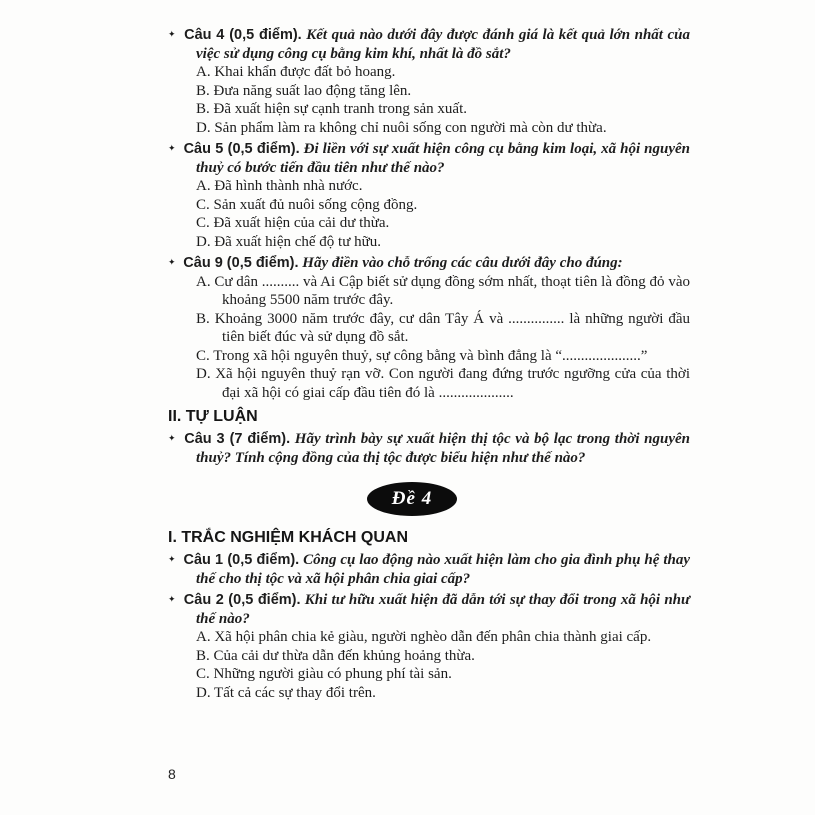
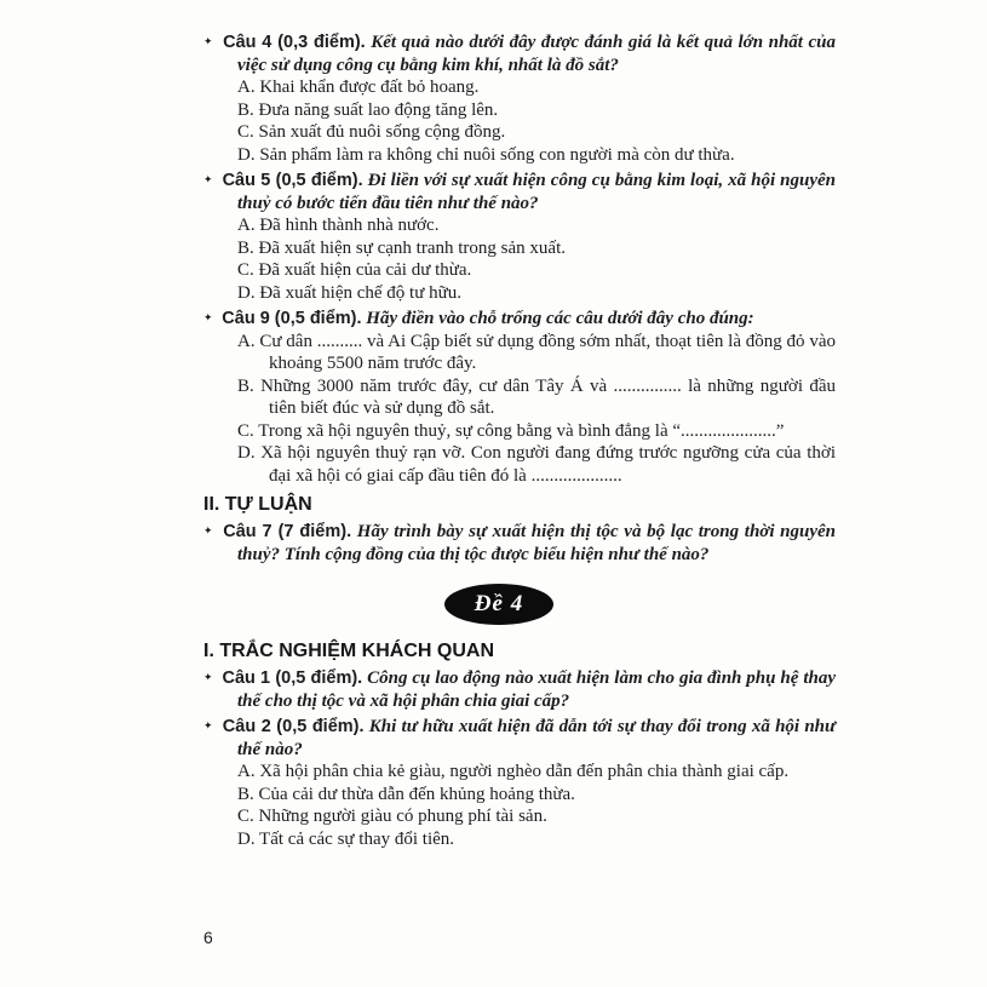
- ✦ Câu 4 (0,5 điểm). Kết quả nào dưới đây được đánh giá là kết quả lớn nhất của việc sử dụng công cụ bằng kim khí, nhất là đồ sắt?
+ ✦ Câu 4 (0,3 điểm). Kết quả nào dưới đây được đánh giá là kết quả lớn nhất của việc sử dụng công cụ bằng kim khí, nhất là đồ sắt?
  A. Khai khẩn được đất bỏ hoang.
  B. Đưa năng suất lao động tăng lên.
- B. Đã xuất hiện sự cạnh tranh trong sản xuất.
+ C. Sản xuất đủ nuôi sống cộng đồng.
  D. Sản phẩm làm ra không chỉ nuôi sống con người mà còn dư thừa.
  ✦ Câu 5 (0,5 điểm). Đi liền với sự xuất hiện công cụ bằng kim loại, xã hội nguyên thuỷ có bước tiến đầu tiên như thế nào?
  A. Đã hình thành nhà nước.
- C. Sản xuất đủ nuôi sống cộng đồng.
+ B. Đã xuất hiện sự cạnh tranh trong sản xuất.
  C. Đã xuất hiện của cải dư thừa.
  D. Đã xuất hiện chế độ tư hữu.
  ✦ Câu 9 (0,5 điểm). Hãy điền vào chỗ trống các câu dưới đây cho đúng:
  A. Cư dân .......... và Ai Cập biết sử dụng đồng sớm nhất, thoạt tiên là đồng đỏ vào khoảng 5500 năm trước đây.
- B. Khoảng 3000 năm trước đây, cư dân Tây Á và ............... là những người đầu tiên biết đúc và sử dụng đồ sắt.
+ B. Những 3000 năm trước đây, cư dân Tây Á và ............... là những người đầu tiên biết đúc và sử dụng đồ sắt.
  C. Trong xã hội nguyên thuỷ, sự công bằng và bình đẳng là “.....................”
  D. Xã hội nguyên thuỷ rạn vỡ. Con người đang đứng trước ngưỡng cửa của thời đại xã hội có giai cấp đầu tiên đó là ....................
  II. TỰ LUẬN
- ✦ Câu 3 (7 điểm). Hãy trình bày sự xuất hiện thị tộc và bộ lạc trong thời nguyên thuỷ? Tính cộng đồng của thị tộc được biểu hiện như thế nào?
+ ✦ Câu 7 (7 điểm). Hãy trình bày sự xuất hiện thị tộc và bộ lạc trong thời nguyên thuỷ? Tính cộng đồng của thị tộc được biểu hiện như thế nào?
  Đề 4
  I. TRẮC NGHIỆM KHÁCH QUAN
  ✦ Câu 1 (0,5 điểm). Công cụ lao động nào xuất hiện làm cho gia đình phụ hệ thay thế cho thị tộc và xã hội phân chia giai cấp?
  ✦ Câu 2 (0,5 điểm). Khi tư hữu xuất hiện đã dẫn tới sự thay đổi trong xã hội như thế nào?
  A. Xã hội phân chia kẻ giàu, người nghèo dẫn đến phân chia thành giai cấp.
  B. Của cải dư thừa dẫn đến khủng hoảng thừa.
  C. Những người giàu có phung phí tài sản.
- D. Tất cả các sự thay đổi trên.
+ D. Tất cả các sự thay đổi tiên.
- 8
+ 6
